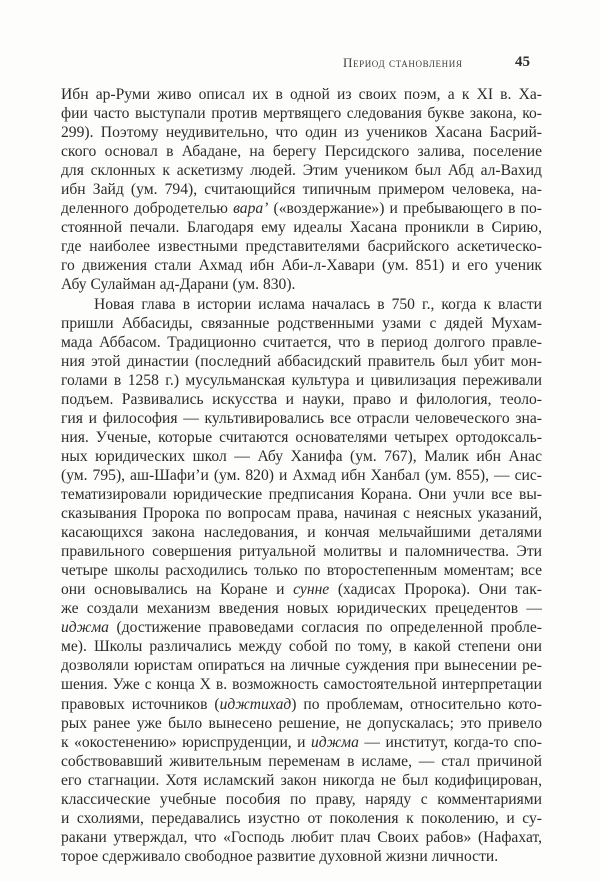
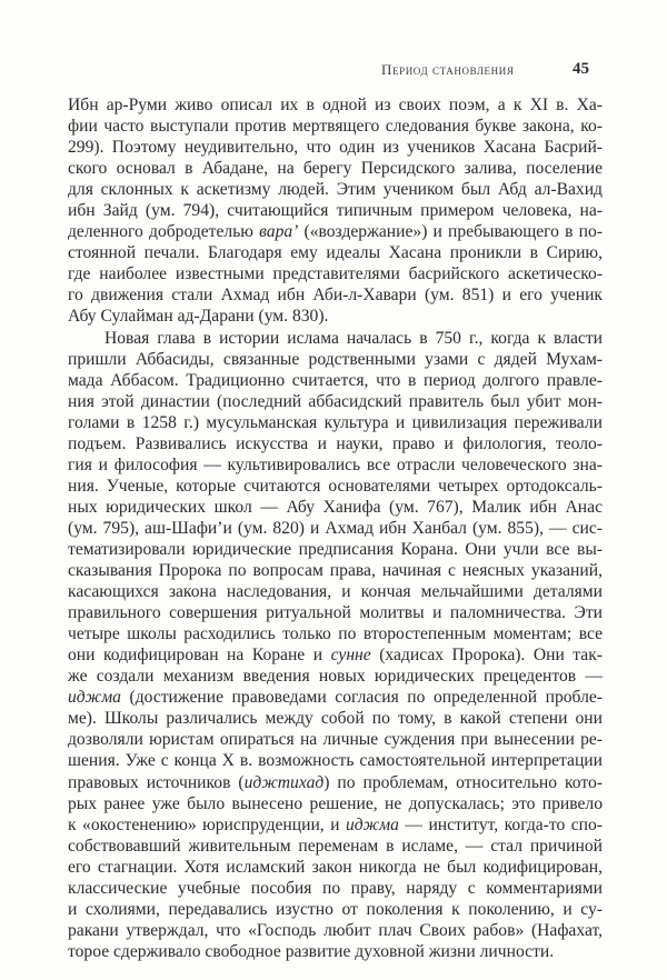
  Период становления
  45
  Ибн ар-Руми живо описал их в одной из своих поэм, а к XI в. Ха-
  фии часто выступали против мертвящего следования букве закона, ко-
  299). Поэтому неудивительно, что один из учеников Хасана Басрий-
  ского основал в Абадане, на берегу Персидского залива, поселение
  для склонных к аскетизму людей. Этим учеником был Абд ал-Вахид
  ибн Зайд (ум. 794), считающийся типичным примером человека, на-
  деленного добродетелью вара’ («воздержание») и пребывающего в по-
  стоянной печали. Благодаря ему идеалы Хасана проникли в Сирию,
  где наиболее известными представителями басрийского аскетическо-
  го движения стали Ахмад ибн Аби-л-Хавари (ум. 851) и его ученик
  Абу Сулайман ад-Дарани (ум. 830).
  Новая глава в истории ислама началась в 750 г., когда к власти
  пришли Аббасиды, связанные родственными узами с дядей Мухам-
  мада Аббасом. Традиционно считается, что в период долгого правле-
  ния этой династии (последний аббасидский правитель был убит мон-
  голами в 1258 г.) мусульманская культура и цивилизация переживали
  подъем. Развивались искусства и науки, право и филология, теоло-
  гия и философия — культивировались все отрасли человеческого зна-
  ния. Ученые, которые считаются основателями четырех ортодоксаль-
  ных юридических школ — Абу Ханифа (ум. 767), Малик ибн Анас
  (ум. 795), аш-Шафи’и (ум. 820) и Ахмад ибн Ханбал (ум. 855), — сис-
  тематизировали юридические предписания Корана. Они учли все вы-
  сказывания Пророка по вопросам права, начиная с неясных указаний,
  касающихся закона наследования, и кончая мельчайшими деталями
  правильного совершения ритуальной молитвы и паломничества. Эти
  четыре школы расходились только по второстепенным моментам; все
- они основывались на Коране и сунне (хадисах Пророка). Они так-
+ они кодифицирован на Коране и сунне (хадисах Пророка). Они так-
  же создали механизм введения новых юридических прецедентов —
  иджма (достижение правоведами согласия по определенной пробле-
  ме). Школы различались между собой по тому, в какой степени они
  дозволяли юристам опираться на личные суждения при вынесении ре-
  шения. Уже с конца X в. возможность самостоятельной интерпретации
  правовых источников (иджтихад) по проблемам, относительно кото-
  рых ранее уже было вынесено решение, не допускалась; это привело
  к «окостенению» юриспруденции, и иджма — институт, когда-то спо-
  собствовавший живительным переменам в исламе, — стал причиной
  его стагнации. Хотя исламский закон никогда не был кодифицирован,
  классические учебные пособия по праву, наряду с комментариями
  и схолиями, передавались изустно от поколения к поколению, и су-
  ракани утверждал, что «Господь любит плач Своих рабов» (Нафахат,
  торое сдерживало свободное развитие духовной жизни личности.
